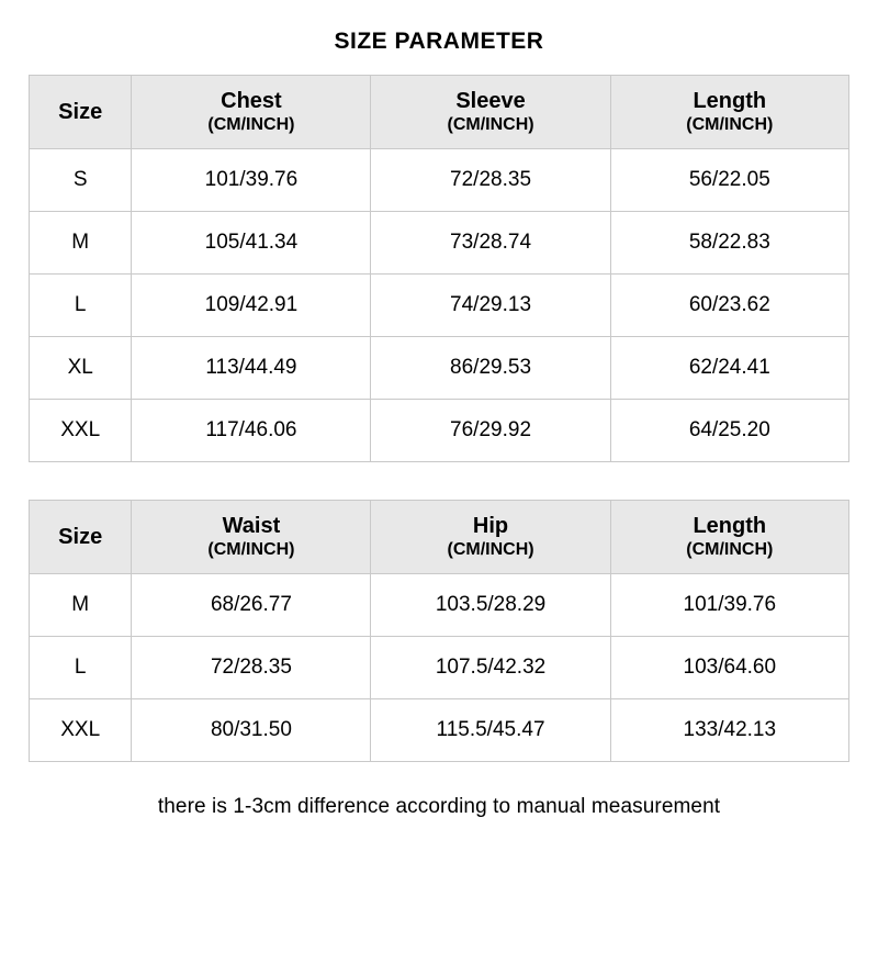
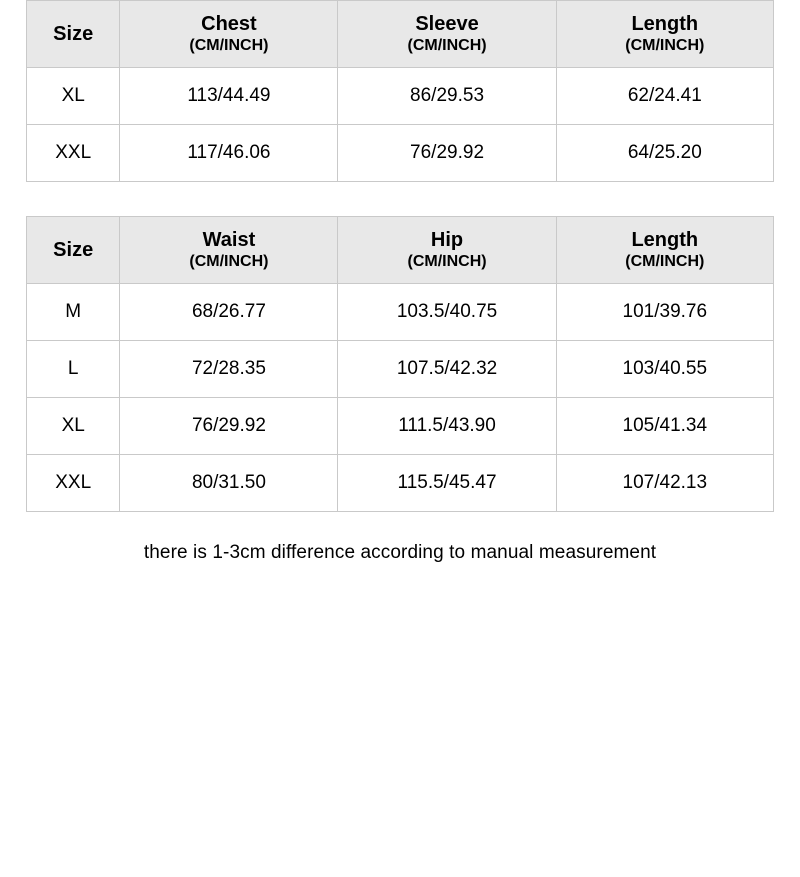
- SIZE PARAMETER
  Size	Chest (CM/INCH)	Sleeve (CM/INCH)	Length (CM/INCH)
- S	101/39.76	72/28.35	56/22.05
- M	105/41.34	73/28.74	58/22.83
- L	109/42.91	74/29.13	60/23.62
  XL	113/44.49	86/29.53	62/24.41
  XXL	117/46.06	76/29.92	64/25.20
  Size	Waist (CM/INCH)	Hip (CM/INCH)	Length (CM/INCH)
- M	68/26.77	103.5/28.29	101/39.76
+ M	68/26.77	103.5/40.75	101/39.76
- L	72/28.35	107.5/42.32	103/64.60
+ L	72/28.35	107.5/42.32	103/40.55
+ XL	76/29.92	111.5/43.90	105/41.34
- XXL	80/31.50	115.5/45.47	133/42.13
+ XXL	80/31.50	115.5/45.47	107/42.13
  there is 1-3cm difference according to manual measurement
